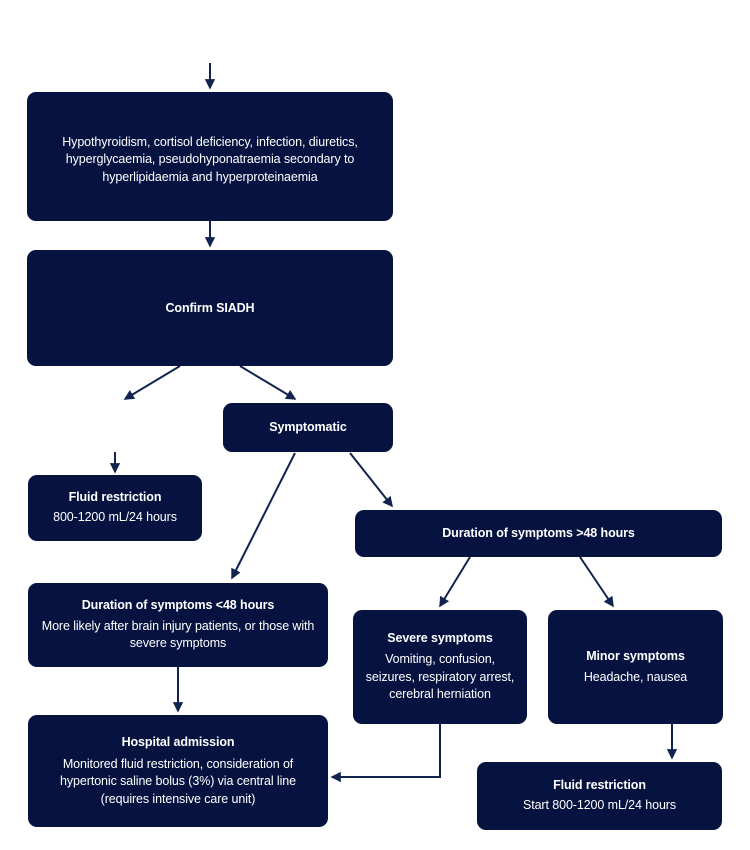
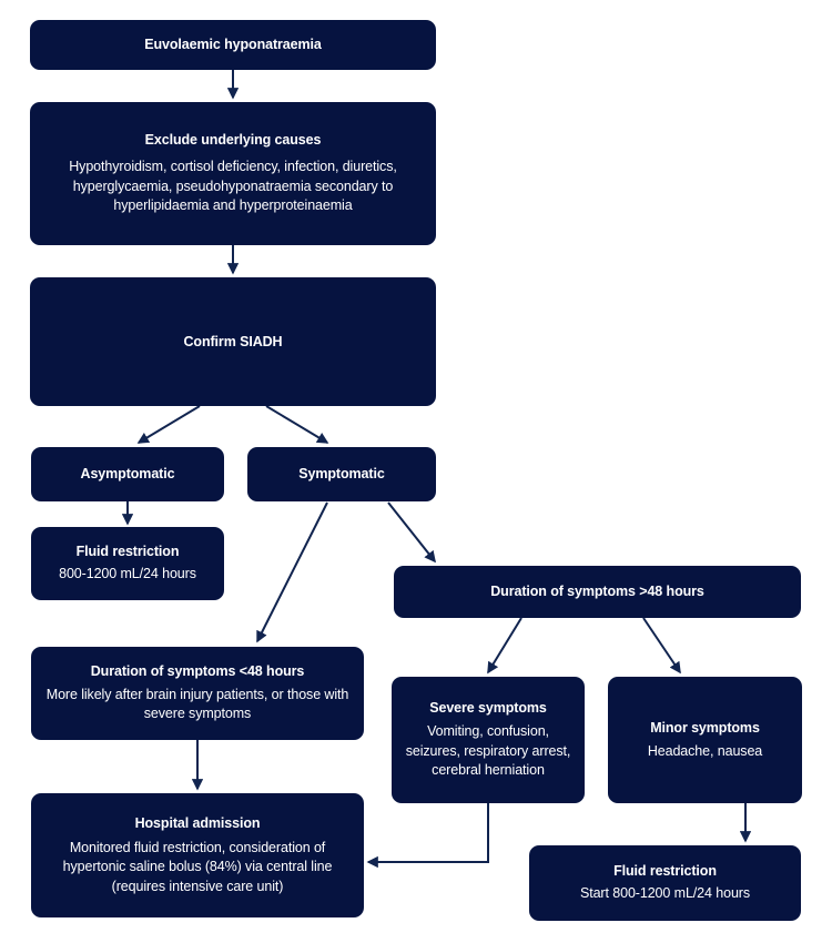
+ Euvolaemic hyponatraemia
+ Exclude underlying causes
  Hypothyroidism, cortisol deficiency, infection, diuretics, hyperglycaemia, pseudohyponatraemia secondary to hyperlipidaemia and hyperproteinaemia
  Confirm SIADH
+ Asymptomatic
  Symptomatic
  Fluid restriction
  800-1200 mL/24 hours
  Duration of symptoms >48 hours
  Duration of symptoms <48 hours
  More likely after brain injury patients, or those with severe symptoms
  Severe symptoms
  Vomiting, confusion, seizures, respiratory arrest, cerebral herniation
  Minor symptoms
  Headache, nausea
  Hospital admission
- Monitored fluid restriction, consideration of hypertonic saline bolus (3%) via central line (requires intensive care unit)
+ Monitored fluid restriction, consideration of hypertonic saline bolus (84%) via central line (requires intensive care unit)
  Fluid restriction
  Start 800-1200 mL/24 hours
